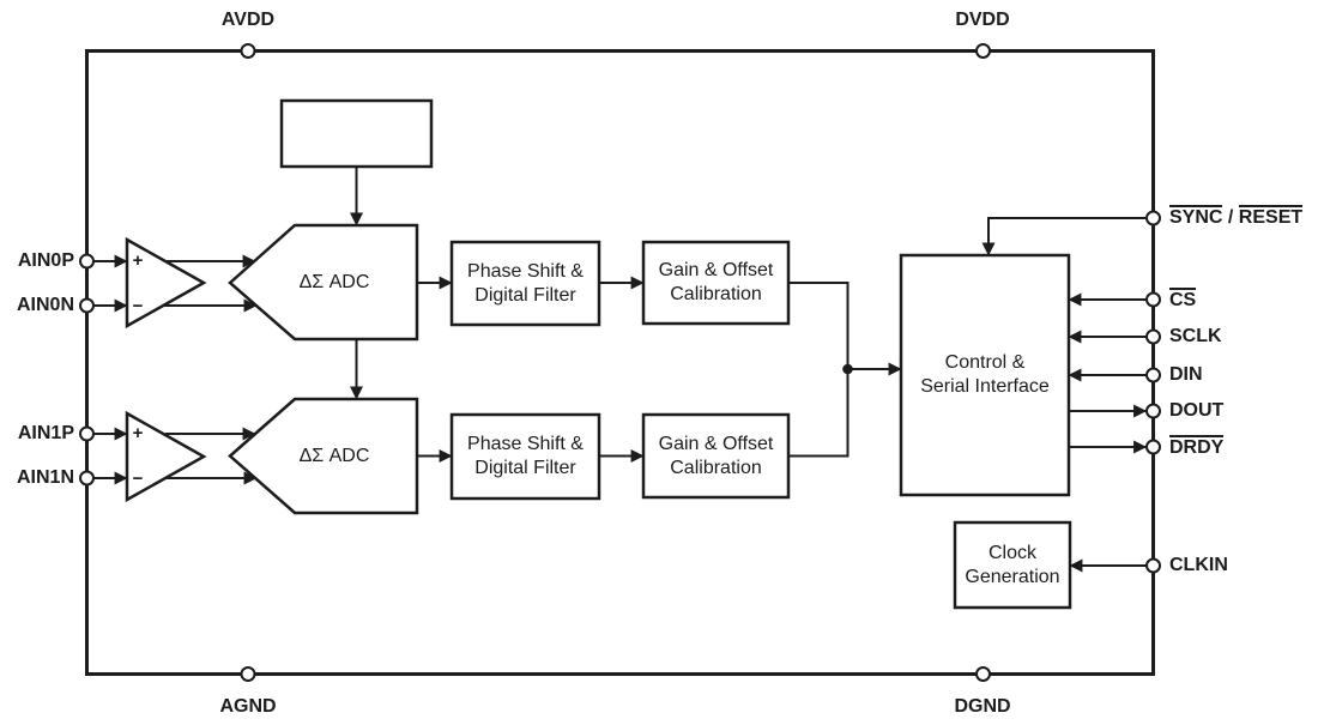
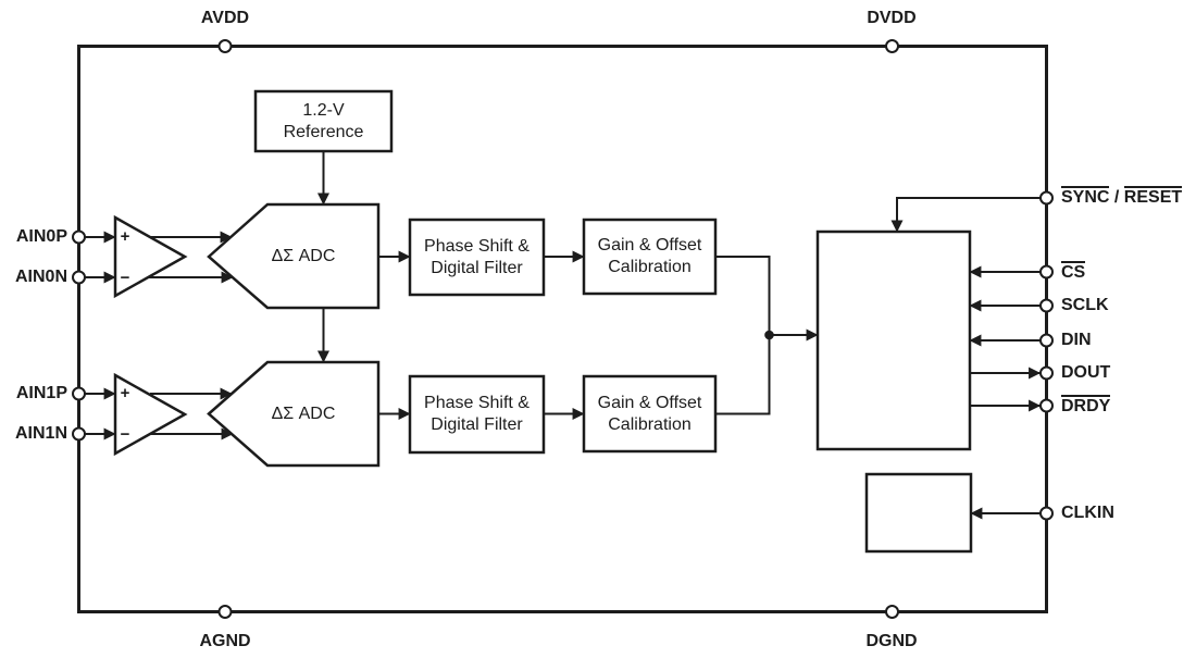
  AVDD
  DVDD
  AGND
  DGND
  AIN0P
  AIN0N
  AIN1P
  AIN1N
  SYNC / RESET
  CS
  SCLK
  DIN
  DOUT
  DRDY
  CLKIN
+ 1.2-V
+ Reference
  ΔΣ ADC
  ΔΣ ADC
  Phase Shift &
  Digital Filter
  Phase Shift &
  Digital Filter
  Gain & Offset
  Calibration
  Gain & Offset
  Calibration
- Control &
- Serial Interface
- Clock
- Generation
  +
  −
  +
  −
